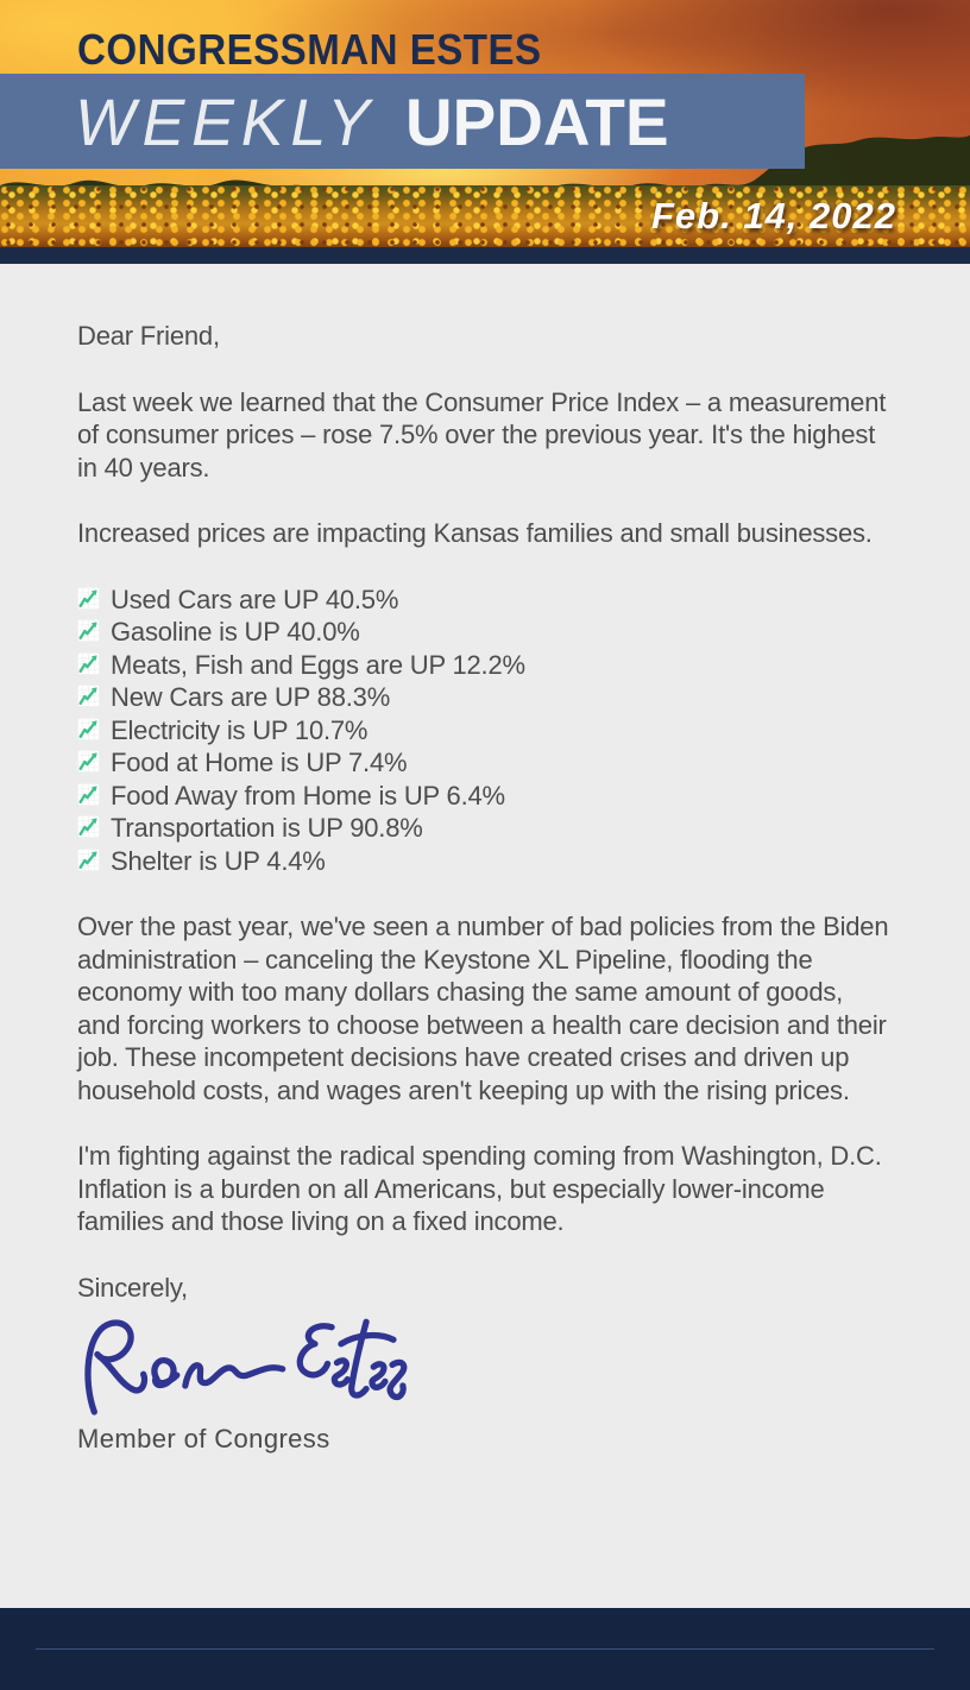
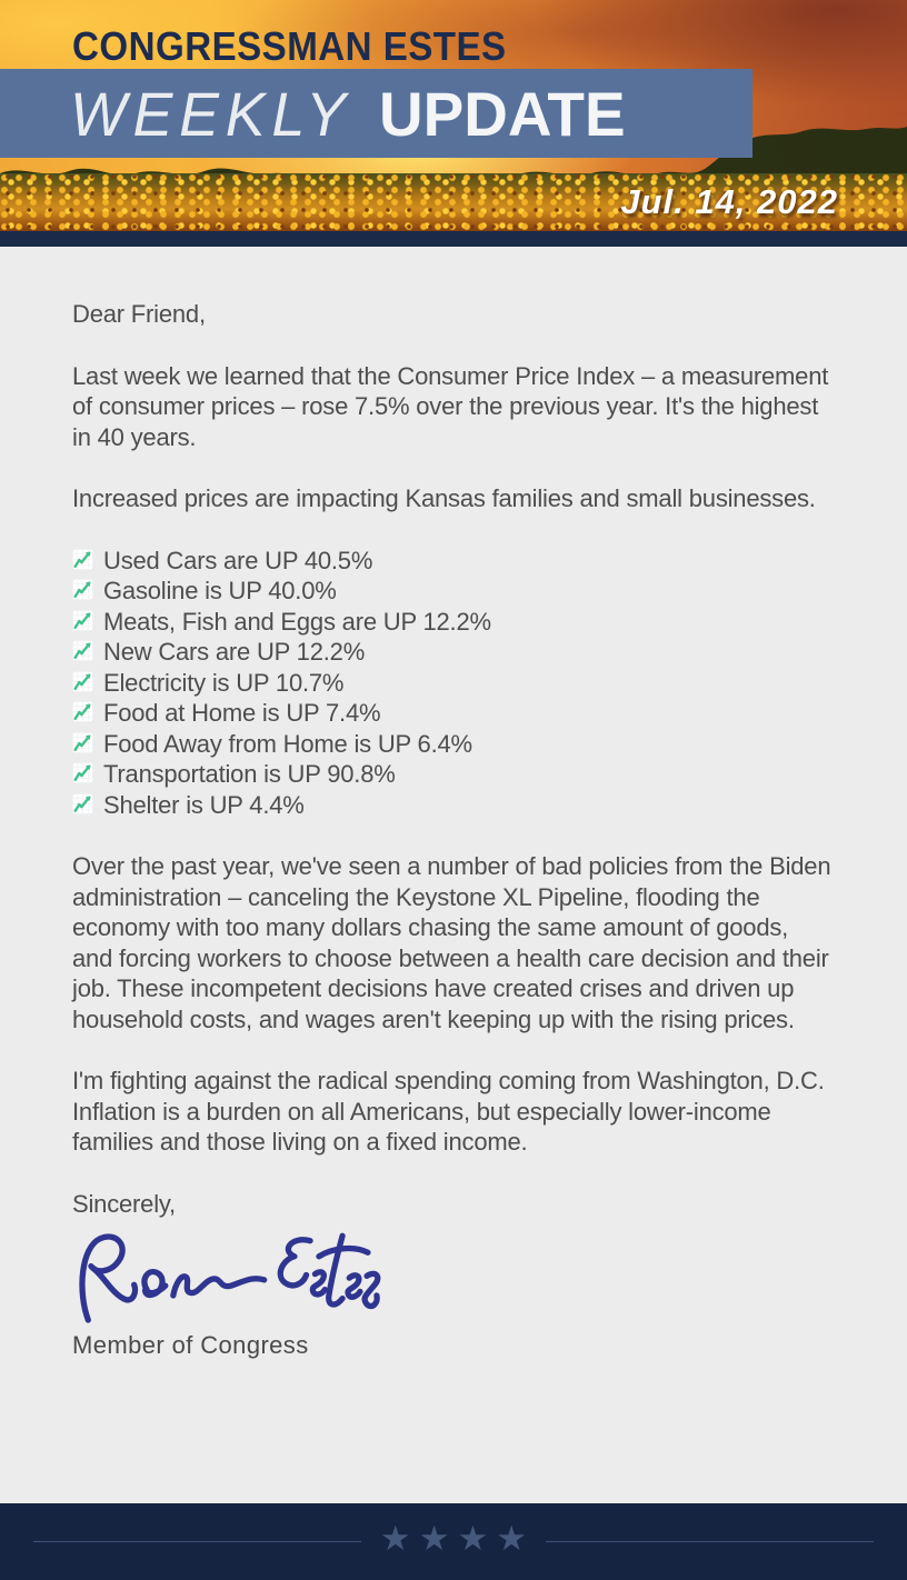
  CONGRESSMAN ESTES
  WEEKLY
  UPDATE
- Feb. 14, 2022
+ Jul. 14, 2022
  Dear Friend,
  Last week we learned that the Consumer Price Index – a measurement of consumer prices – rose 7.5% over the previous year. It's the highest in 40 years.
  Increased prices are impacting Kansas families and small businesses.
  Used Cars are UP 40.5%
  Gasoline is UP 40.0%
  Meats, Fish and Eggs are UP 12.2%
- New Cars are UP 88.3%
+ New Cars are UP 12.2%
  Electricity is UP 10.7%
  Food at Home is UP 7.4%
  Food Away from Home is UP 6.4%
  Transportation is UP 90.8%
  Shelter is UP 4.4%
  Over the past year, we've seen a number of bad policies from the Biden administration – canceling the Keystone XL Pipeline, flooding the economy with too many dollars chasing the same amount of goods, and forcing workers to choose between a health care decision and their job. These incompetent decisions have created crises and driven up household costs, and wages aren't keeping up with the rising prices.
  I'm fighting against the radical spending coming from Washington, D.C. Inflation is a burden on all Americans, but especially lower-income families and those living on a fixed income.
  Sincerely,
  Member of Congress
+ ★★★★
